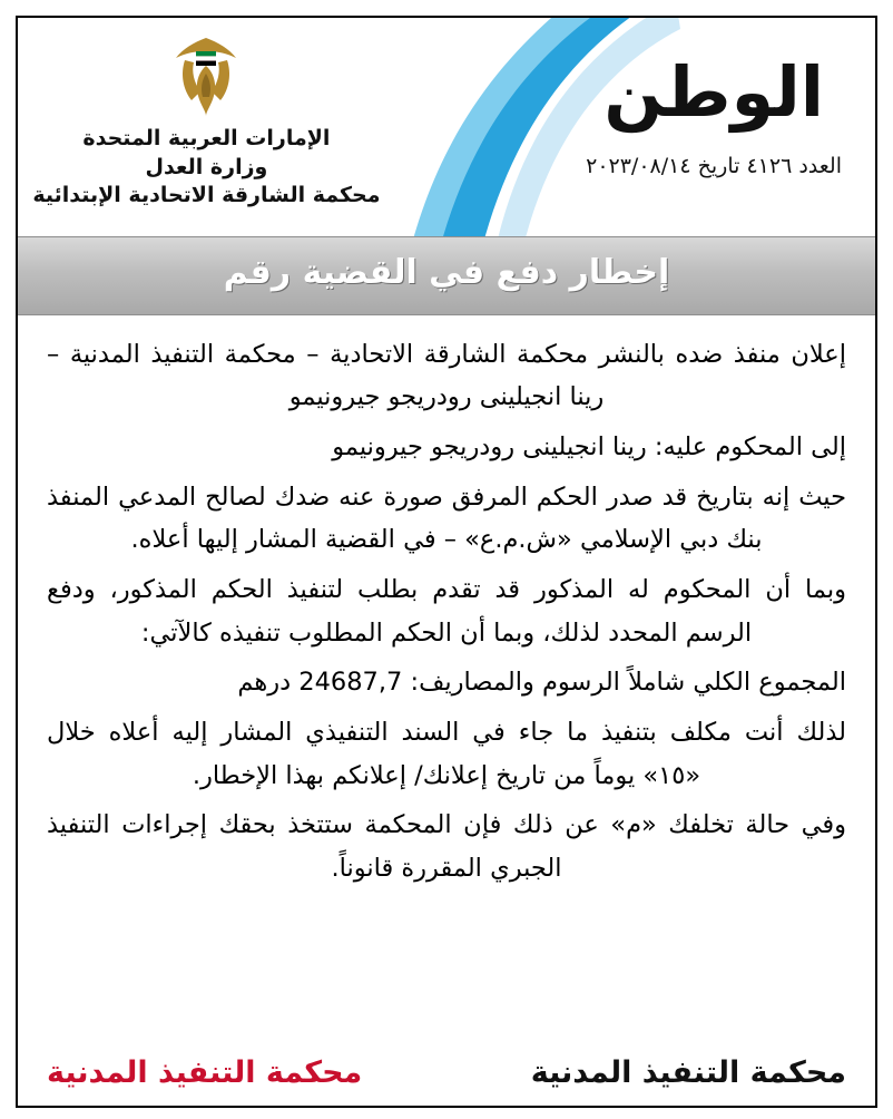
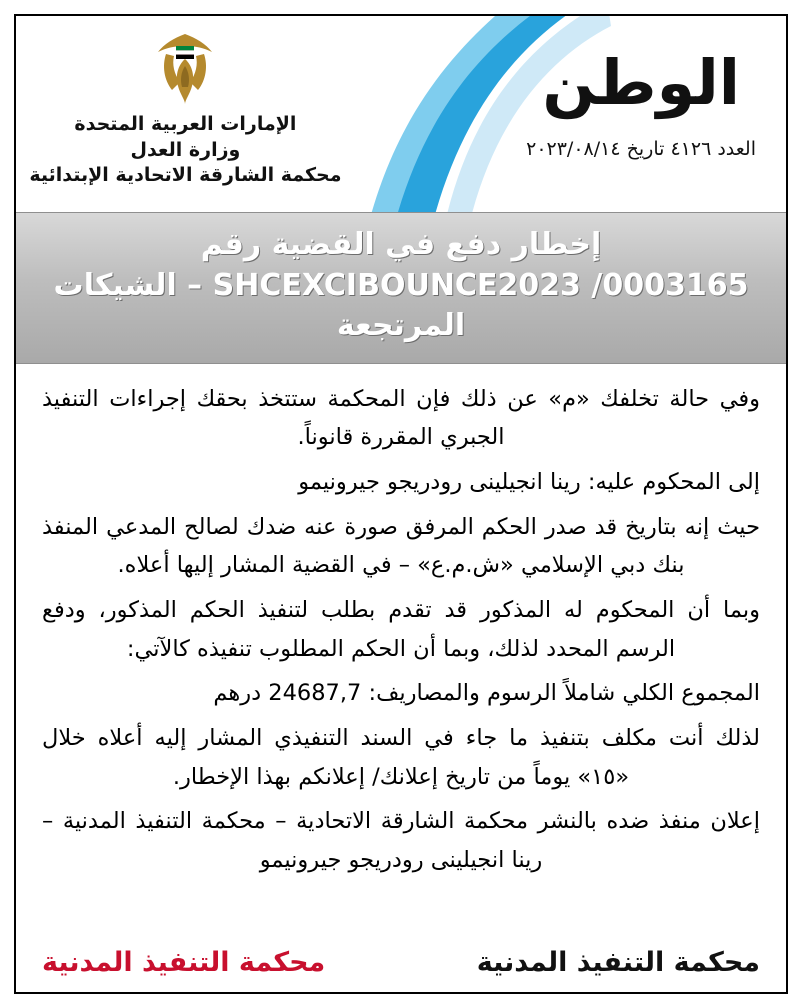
  الوطن
  العدد ٤١٢٦ تاريخ ٢٠٢٣/٠٨/١٤
  الإمارات العربية المتحدة
  وزارة العدل
  محكمة الشارقة الاتحادية الإبتدائية
  إخطار دفع في القضية رقم
+ SHCEXCIBOUNCE2023 /0003165 – الشيكات المرتجعة
- إعلان منفذ ضده بالنشر محكمة الشارقة الاتحادية – محكمة التنفيذ المدنية – رينا انجيلينى رودريجو جيرونيمو
+ وفي حالة تخلفك «م» عن ذلك فإن المحكمة ستتخذ بحقك إجراءات التنفيذ الجبري المقررة قانوناً.
  إلى المحكوم عليه: رينا انجيلينى رودريجو جيرونيمو
  حيث إنه بتاريخ قد صدر الحكم المرفق صورة عنه ضدك لصالح المدعي المنفذ بنك دبي الإسلامي «ش.م.ع» – في القضية المشار إليها أعلاه.
  وبما أن المحكوم له المذكور قد تقدم بطلب لتنفيذ الحكم المذكور، ودفع الرسم المحدد لذلك، وبما أن الحكم المطلوب تنفيذه كالآتي:
  المجموع الكلي شاملاً الرسوم والمصاريف: 24687,7 درهم
  لذلك أنت مكلف بتنفيذ ما جاء في السند التنفيذي المشار إليه أعلاه خلال «١٥» يوماً من تاريخ إعلانك/ إعلانكم بهذا الإخطار.
- وفي حالة تخلفك «م» عن ذلك فإن المحكمة ستتخذ بحقك إجراءات التنفيذ الجبري المقررة قانوناً.
+ إعلان منفذ ضده بالنشر محكمة الشارقة الاتحادية – محكمة التنفيذ المدنية – رينا انجيلينى رودريجو جيرونيمو
  محكمة التنفيذ المدنية
  محكمة التنفيذ المدنية
